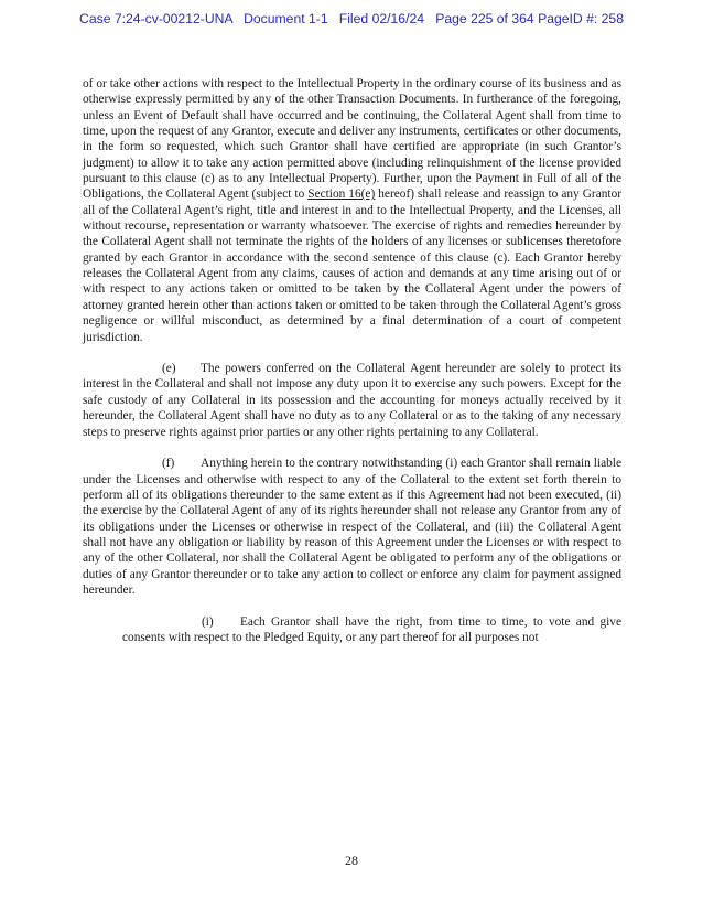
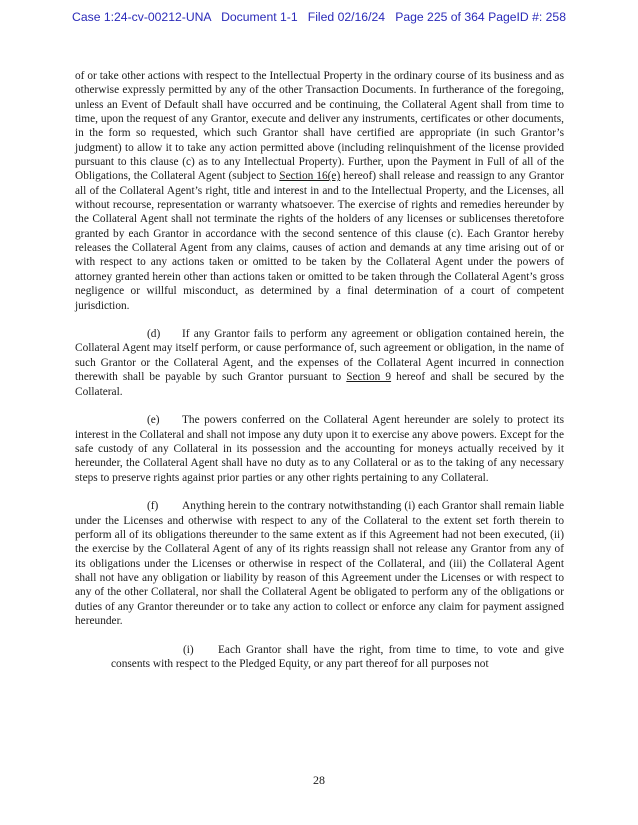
- Case 7:24-cv-00212-UNA Document 1-1 Filed 02/16/24 Page 225 of 364 PageID #: 258
+ Case 1:24-cv-00212-UNA Document 1-1 Filed 02/16/24 Page 225 of 364 PageID #: 258
  of or take other actions with respect to the Intellectual Property in the ordinary course of its business and as otherwise expressly permitted by any of the other Transaction Documents. In furtherance of the foregoing, unless an Event of Default shall have occurred and be continuing, the Collateral Agent shall from time to time, upon the request of any Grantor, execute and deliver any instruments, certificates or other documents, in the form so requested, which such Grantor shall have certified are appropriate (in such Grantor’s judgment) to allow it to take any action permitted above (including relinquishment of the license provided pursuant to this clause (c) as to any Intellectual Property). Further, upon the Payment in Full of all of the Obligations, the Collateral Agent (subject to Section 16(e) hereof) shall release and reassign to any Grantor all of the Collateral Agent’s right, title and interest in and to the Intellectual Property, and the Licenses, all without recourse, representation or warranty whatsoever. The exercise of rights and remedies hereunder by the Collateral Agent shall not terminate the rights of the holders of any licenses or sublicenses theretofore granted by each Grantor in accordance with the second sentence of this clause (c). Each Grantor hereby releases the Collateral Agent from any claims, causes of action and demands at any time arising out of or with respect to any actions taken or omitted to be taken by the Collateral Agent under the powers of attorney granted herein other than actions taken or omitted to be taken through the Collateral Agent’s gross negligence or willful misconduct, as determined by a final determination of a court of competent jurisdiction.
+ (d) If any Grantor fails to perform any agreement or obligation contained herein, the Collateral Agent may itself perform, or cause performance of, such agreement or obligation, in the name of such Grantor or the Collateral Agent, and the expenses of the Collateral Agent incurred in connection therewith shall be payable by such Grantor pursuant to Section 9 hereof and shall be secured by the Collateral.
- (e) The powers conferred on the Collateral Agent hereunder are solely to protect its interest in the Collateral and shall not impose any duty upon it to exercise any such powers. Except for the safe custody of any Collateral in its possession and the accounting for moneys actually received by it hereunder, the Collateral Agent shall have no duty as to any Collateral or as to the taking of any necessary steps to preserve rights against prior parties or any other rights pertaining to any Collateral.
+ (e) The powers conferred on the Collateral Agent hereunder are solely to protect its interest in the Collateral and shall not impose any duty upon it to exercise any above powers. Except for the safe custody of any Collateral in its possession and the accounting for moneys actually received by it hereunder, the Collateral Agent shall have no duty as to any Collateral or as to the taking of any necessary steps to preserve rights against prior parties or any other rights pertaining to any Collateral.
- (f) Anything herein to the contrary notwithstanding (i) each Grantor shall remain liable under the Licenses and otherwise with respect to any of the Collateral to the extent set forth therein to perform all of its obligations thereunder to the same extent as if this Agreement had not been executed, (ii) the exercise by the Collateral Agent of any of its rights hereunder shall not release any Grantor from any of its obligations under the Licenses or otherwise in respect of the Collateral, and (iii) the Collateral Agent shall not have any obligation or liability by reason of this Agreement under the Licenses or with respect to any of the other Collateral, nor shall the Collateral Agent be obligated to perform any of the obligations or duties of any Grantor thereunder or to take any action to collect or enforce any claim for payment assigned hereunder.
+ (f) Anything herein to the contrary notwithstanding (i) each Grantor shall remain liable under the Licenses and otherwise with respect to any of the Collateral to the extent set forth therein to perform all of its obligations thereunder to the same extent as if this Agreement had not been executed, (ii) the exercise by the Collateral Agent of any of its rights reassign shall not release any Grantor from any of its obligations under the Licenses or otherwise in respect of the Collateral, and (iii) the Collateral Agent shall not have any obligation or liability by reason of this Agreement under the Licenses or with respect to any of the other Collateral, nor shall the Collateral Agent be obligated to perform any of the obligations or duties of any Grantor thereunder or to take any action to collect or enforce any claim for payment assigned hereunder.
  (i) Each Grantor shall have the right, from time to time, to vote and give consents with respect to the Pledged Equity, or any part thereof for all purposes not
  28
